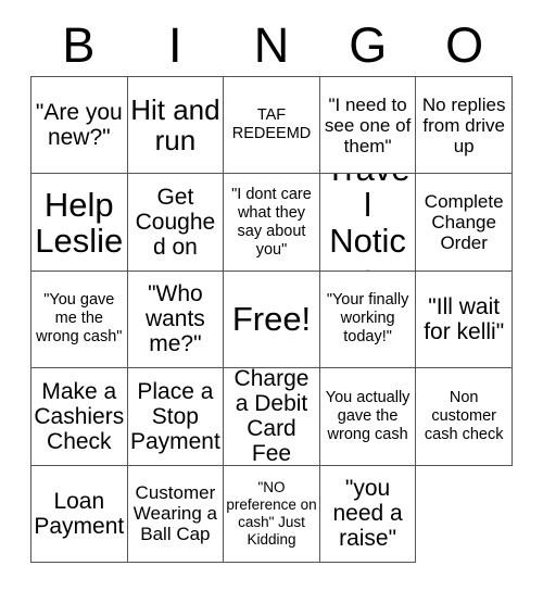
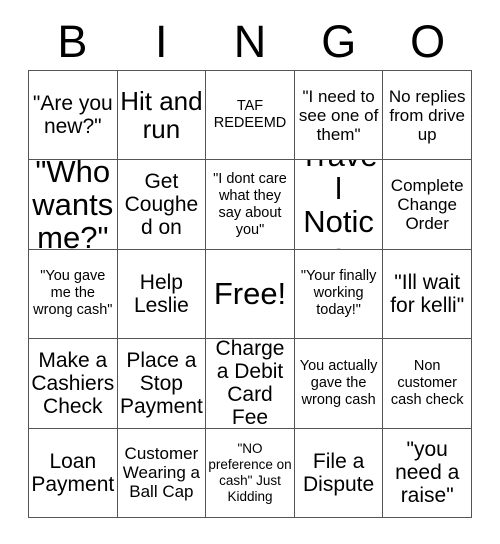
  B
  I
  N
  G
  O
  "Are you new?"
  Hit and run
  TAF REDEEMD
  "I need to see one of them"
  No replies from drive up
- Help Leslie
+ "Who wants me?"
  Get Coughed on
  "I dont care what they say about you"
  Complete Change Order
  "You gave me the wrong cash"
- "Who wants me?"
+ Help Leslie
  Free!
  "Your finally working today!"
  "Ill wait for kelli"
  Make a Cashiers Check
  Place a Stop Payment
  Charge a Debit Card Fee
  You actually gave the wrong cash
  Non customer cash check
  Loan Payment
  Customer Wearing a Ball Cap
  "NO preference on cash" Just Kidding
+ File a Dispute
  "you need a raise"
